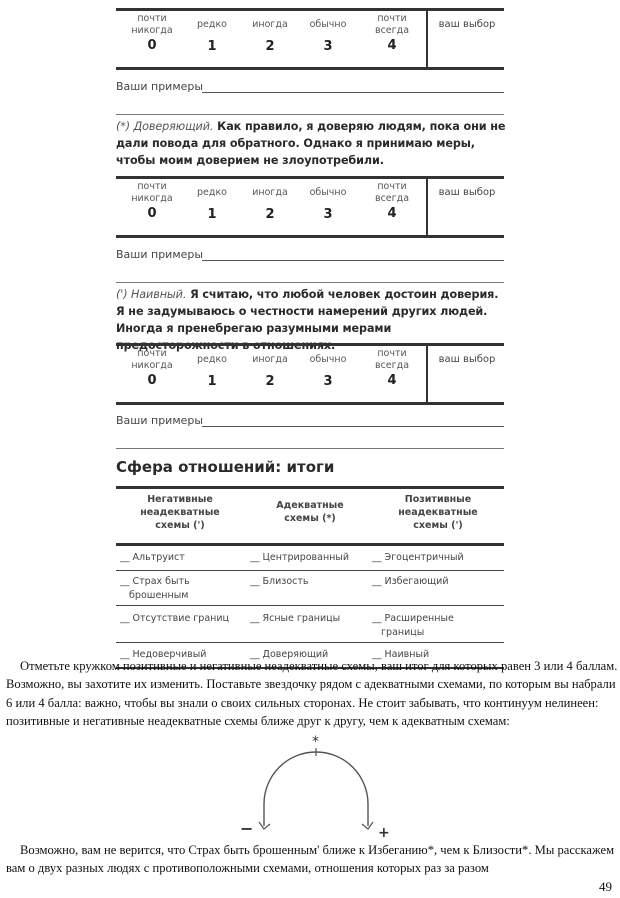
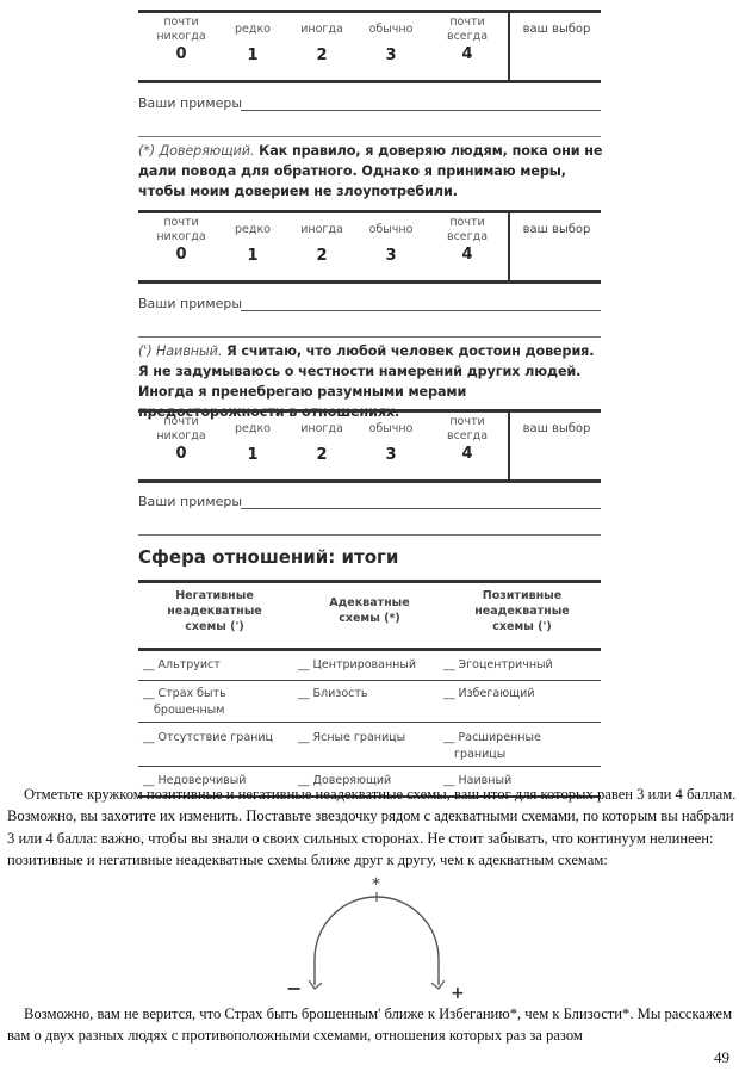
  почти
  никогда
  0
  редко
  1
  иногда
  2
  обычно
  3
  почти
  всегда
  4
  ваш выбор
  Ваши примеры
  (*) Доверяющий. Как правило, я доверяю людям, пока они не дали повода для обратного. Однако я принимаю меры, чтобы моим доверием не злоупотребили.
  почти
  никогда
  0
  редко
  1
  иногда
  2
  обычно
  3
  почти
  всегда
  4
  ваш выбор
  Ваши примеры
  (') Наивный. Я считаю, что любой человек достоин доверия. Я не задумываюсь о честности намерений других людей. Иногда я пренебрегаю разумными мерами предосторожности в отношениях.
  почти
  никогда
  0
  редко
  1
  иногда
  2
  обычно
  3
  почти
  всегда
  4
  ваш выбор
  Ваши примеры
  Сфера отношений: итоги
  Негативные
  неадекватные
  схемы (')
  Адекватные
  схемы (*)
  Позитивные
  неадекватные
  схемы (')
  __ Альтруист
  __ Центрированный
  __ Эгоцентричный
  __ Страх быть
  брошенным
  __ Близость
  __ Избегающий
  __ Отсутствие границ
  __ Ясные границы
  __ Расширенные
  границы
  __ Недоверчивый
  __ Доверяющий
  __ Наивный
- Отметьте кружком позитивные и негативные неадекватные схемы, ваш итог для которых равен 3 или 4 баллам. Возможно, вы захотите их изменить. Поставьте звездочку рядом с адекватными схемами, по которым вы набрали 6 или 4 балла: важно, чтобы вы знали о своих сильных сторонах. Не стоит забывать, что континуум нелинеен: позитивные и негативные неадекватные схемы ближе друг к другу, чем к адекватным схемам:
+ Отметьте кружком позитивные и негативные неадекватные схемы, ваш итог для которых равен 3 или 4 баллам. Возможно, вы захотите их изменить. Поставьте звездочку рядом с адекватными схемами, по которым вы набрали 3 или 4 балла: важно, чтобы вы знали о своих сильных сторонах. Не стоит забывать, что континуум нелинеен: позитивные и негативные неадекватные схемы ближе друг к другу, чем к адекватным схемам:
  *
  −
  +
  Возможно, вам не верится, что Страх быть брошенным' ближе к Избеганию*, чем к Близости*. Мы расскажем вам о двух разных людях с противоположными схемами, отношения которых раз за разом
  49
